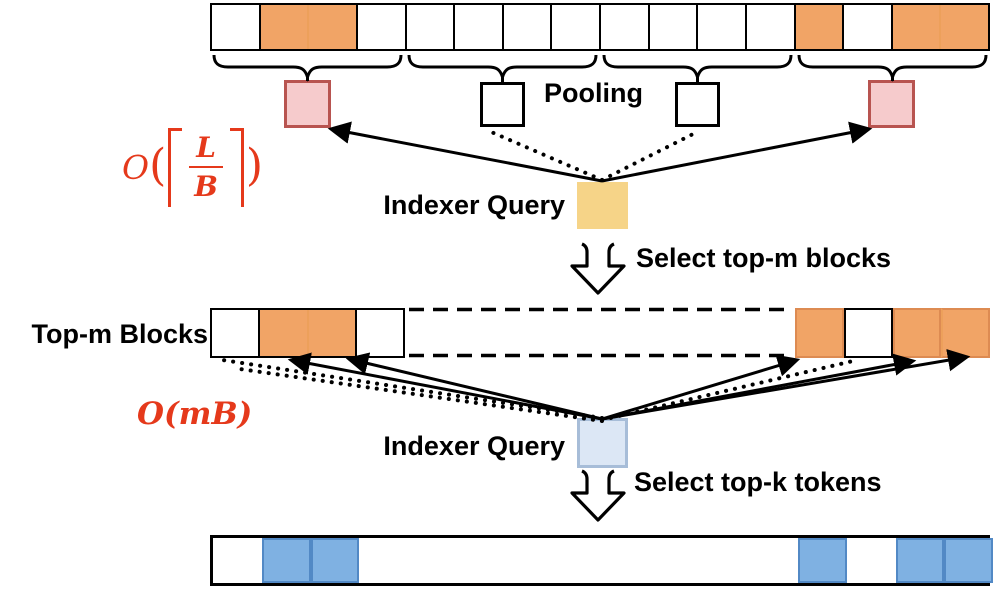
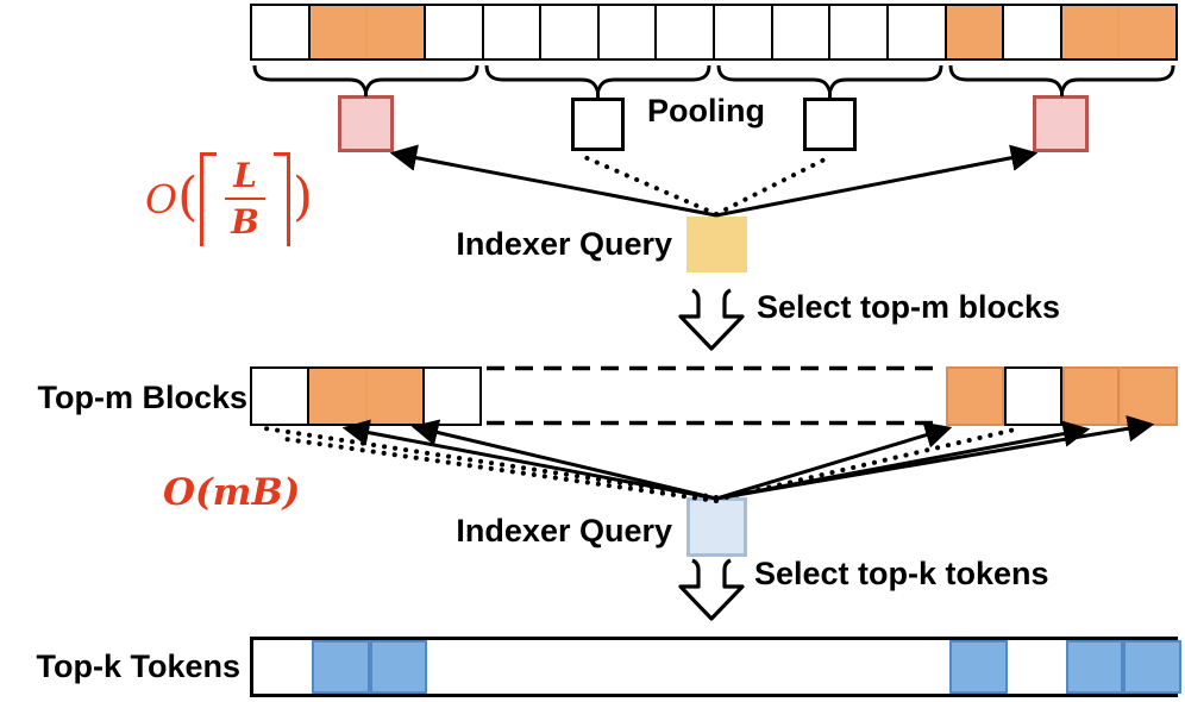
  Pooling
  Indexer Query
  Select top-m blocks
  Top-m Blocks
  Indexer Query
  Select top-k tokens
+ Top-k Tokens
  O
  (
  L
  B
  )
  O(mB)
